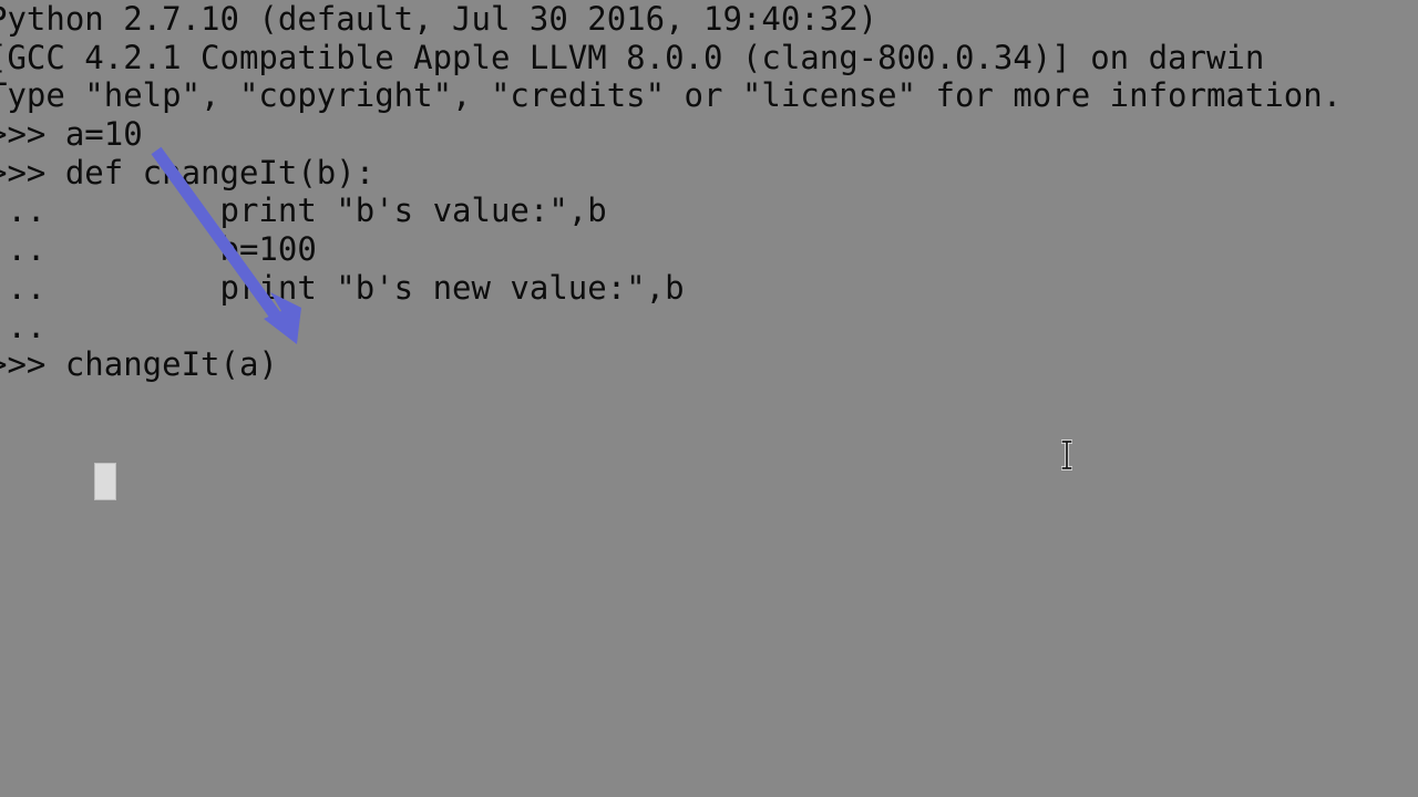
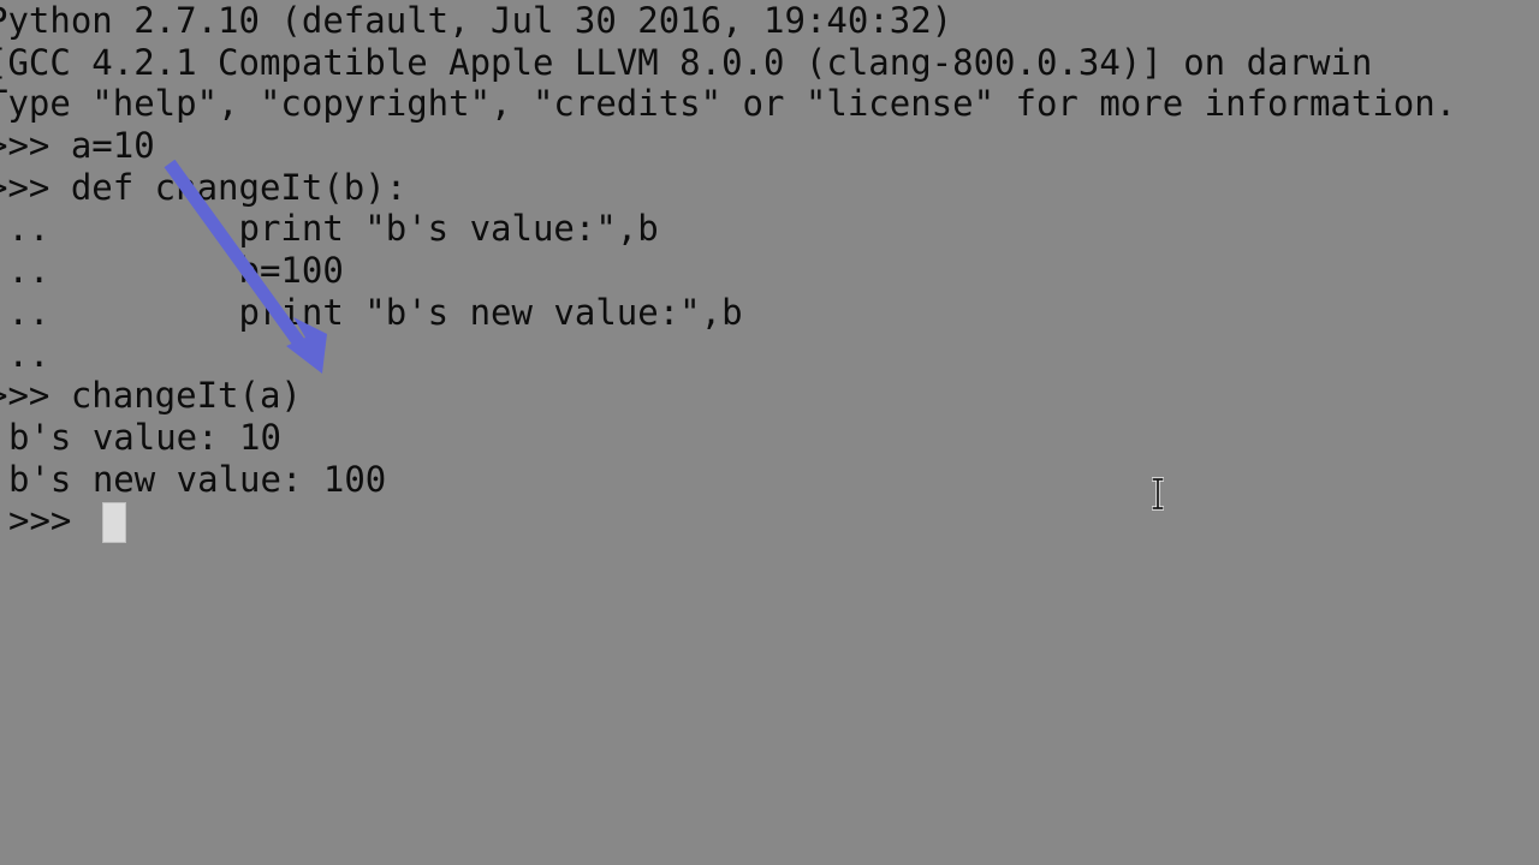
  ython 2.7.10 (default, Jul 30 2016, 19:40:32)
  GCC 4.2.1 Compatible Apple LLVM 8.0.0 (clang-800.0.34)] on darwin
  ype "help", "copyright", "credits" or "license" for more information.
  >> a=10
  >> def cangeIt(b):
  .. print "b's value:",b
  ..=100
  .. pint "b's new value:",b
  >> changeIt(a)
+ b's value: 10
+ b's new value: 100
+ >>>
